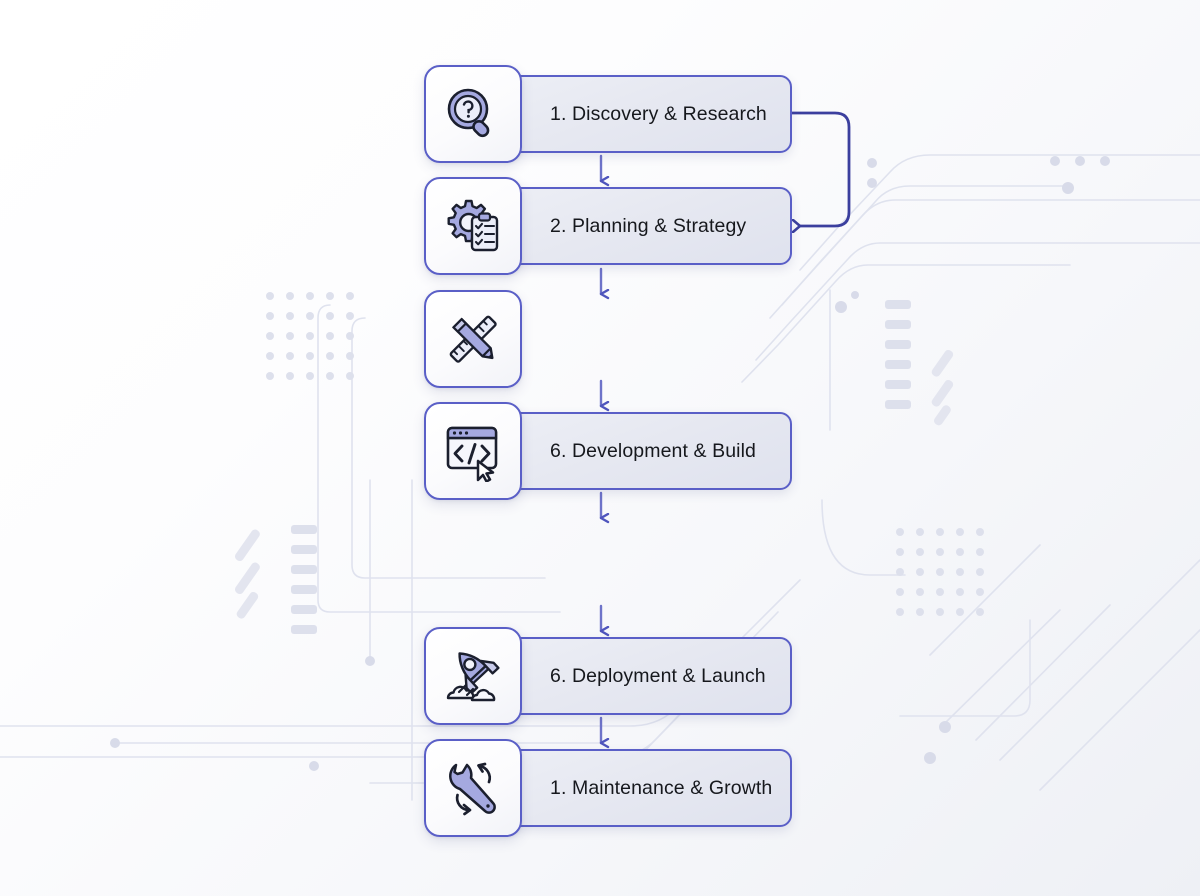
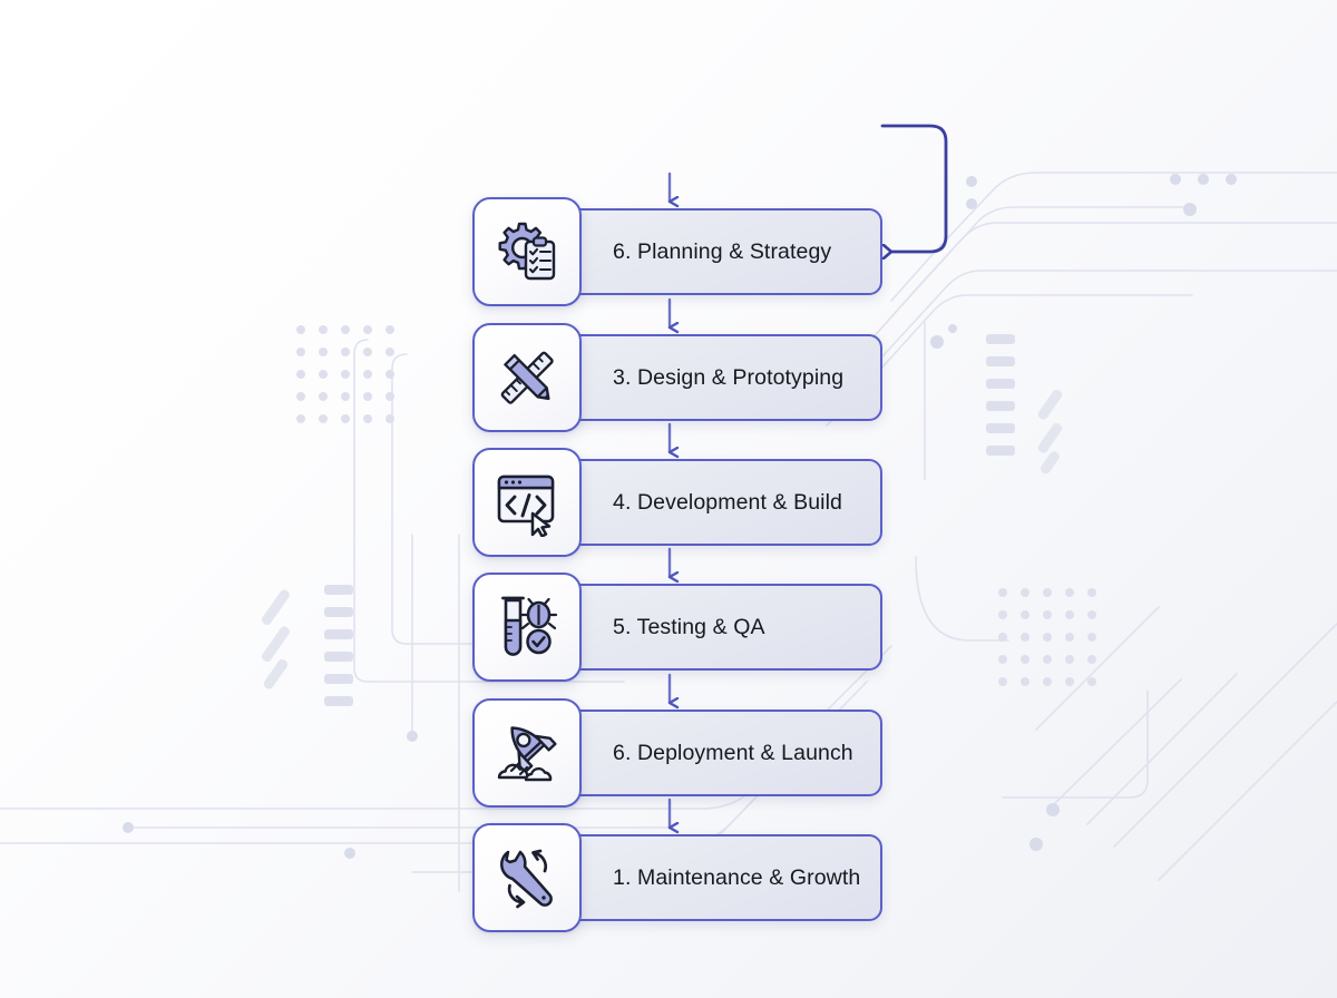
- 1. Discovery & Research
- 2. Planning & Strategy
+ 6. Planning & Strategy
+ 3. Design & Prototyping
- 6. Development & Build
+ 4. Development & Build
+ 5. Testing & QA
  6. Deployment & Launch
  1. Maintenance & Growth
